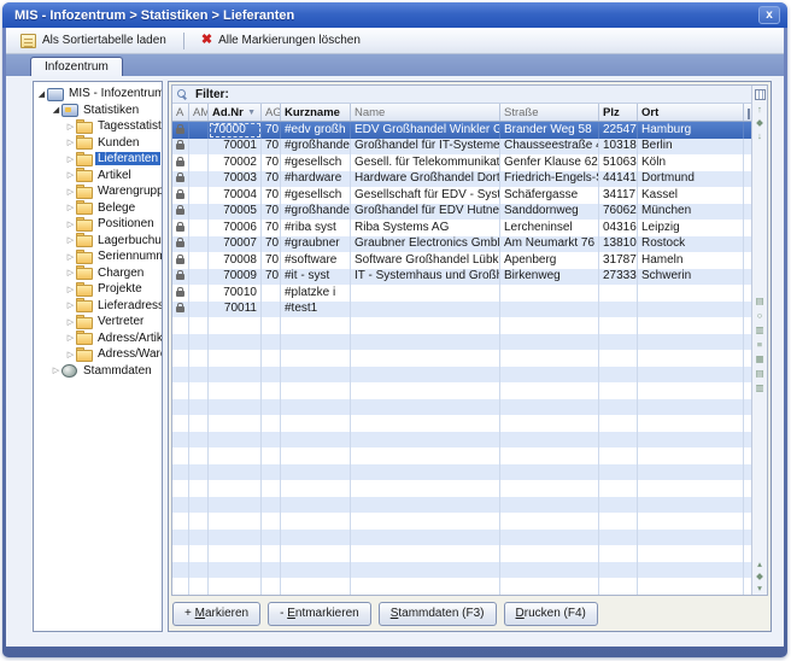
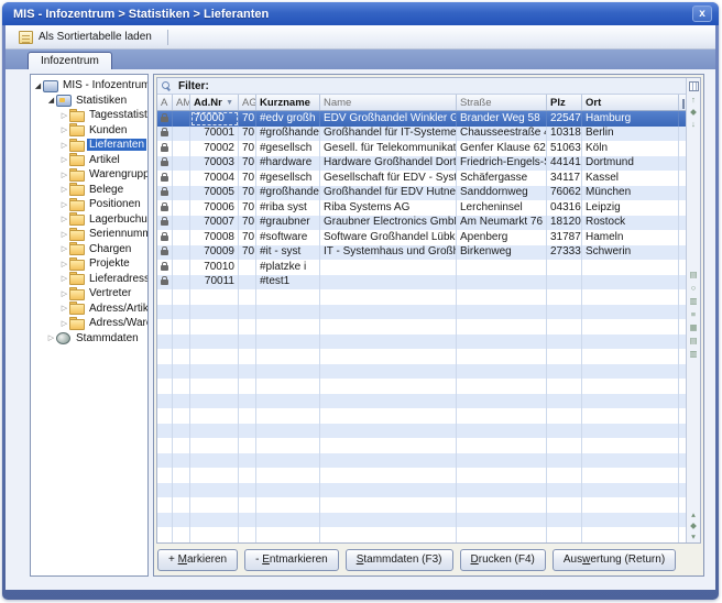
  MIS - Infozentrum > Statistiken > Lieferanten
  x
  Als Sortiertabelle laden
- ✖
- Alle Markierungen löschen
  Infozentrum
  MIS - Infozentrum
  Statistiken
  Tagesstatist
  Kunden
  Lieferanten
  Artikel
  Warengrupp
  Belege
  Positionen
  Lagerbuchu
  Seriennumm
  Chargen
  Projekte
  Lieferadress
  Vertreter
  Adress/Artik
  Stammdaten
  Filter:
  A
  AM
  Ad.Nr
  AG
  Kurzname
  Name
  Straße
  Plz
  Ort
  70000
  70
  #edv großh
  EDV Großhandel Winkler G
  Brander Weg 58
  22547
  Hamburg
  70001
  70
  #großhande
  Großhandel für IT-Systeme
  Chausseestraße 4
  10318
  Berlin
  70002
  70
  #gesellsch
  Gesell. für Telekommunikat
  Genfer Klause 62
  51063
  Köln
  70003
  70
  #hardware
  Hardware Großhandel Dort
  Friedrich-Engels-
  44141
  Dortmund
  70004
  70
  #gesellsch
  Gesellschaft für EDV - Syst
  Schäfergasse
  34117
  Kassel
  70005
  70
  #großhande
  Großhandel für EDV Hutne
  Sanddornweg
  76062
  München
  70006
  70
  #riba syst
  Riba Systems AG
  Lercheninsel
  04316
  Leipzig
  70007
  70
  #graubner
  Graubner Electronics Gmb
  Am Neumarkt 76
- 13810
+ 18120
  Rostock
  70008
  70
  #software
  Software Großhandel Lübk
  Apenberg
  31787
  Hameln
  70009
  70
  #it - syst
  IT - Systemhaus und Großh
  Birkenweg
  27333
  Schwerin
  70010
  #platzke i
  70011
  #test1
  ↑
  ◆
  ↓
  ▤
  ○
  ▥
  ≡
  ▦
  ▤
  ▥
  ▴
  ◆
  ▾
  + Markieren
  - Entmarkieren
  Stammdaten (F3)
  Drucken (F4)
+ Auswertung (Return)
